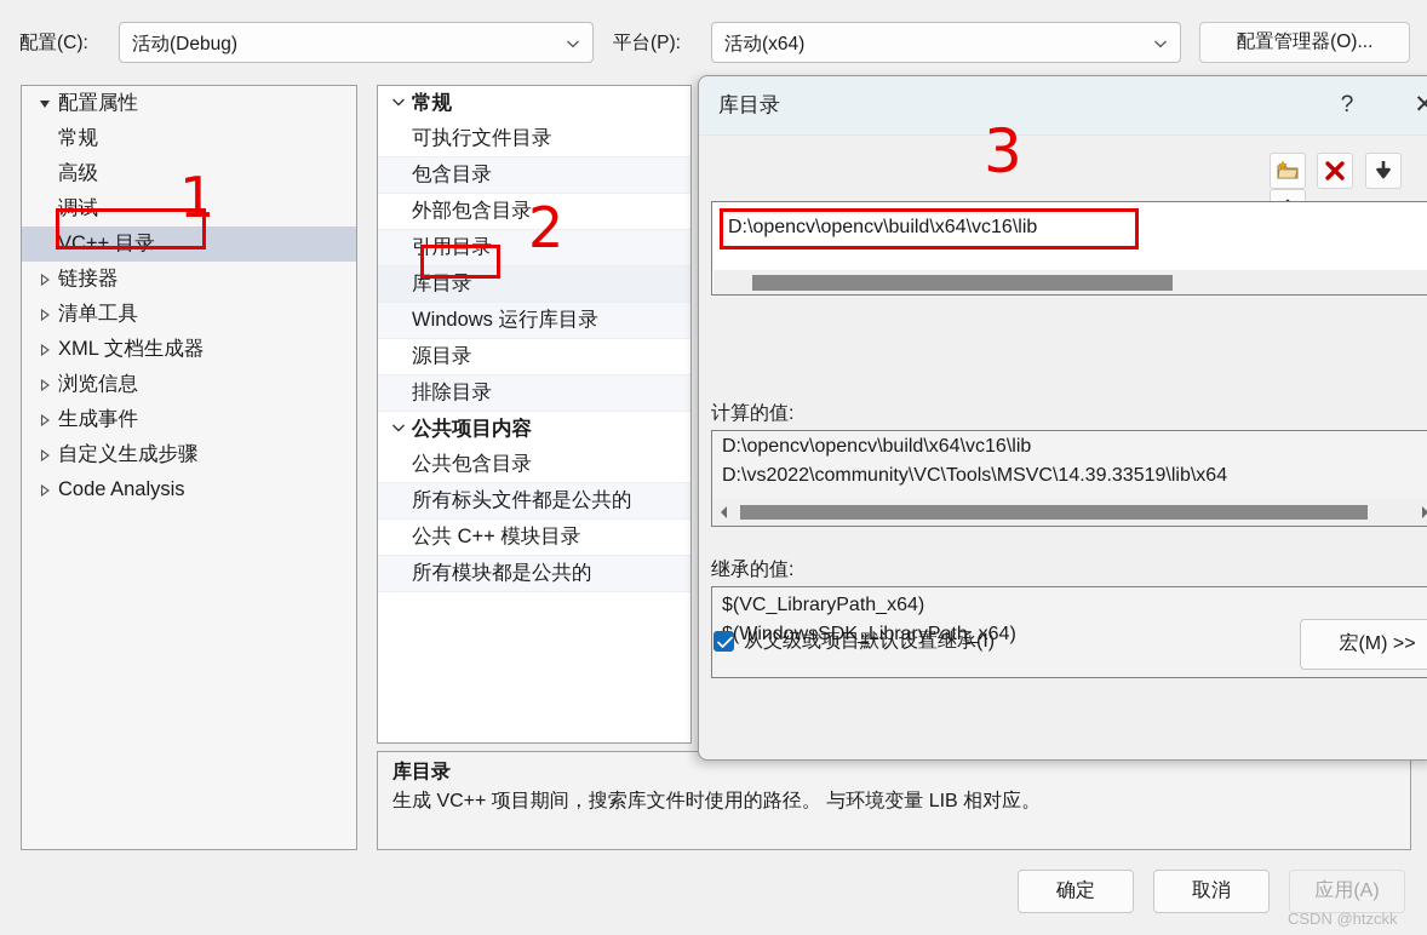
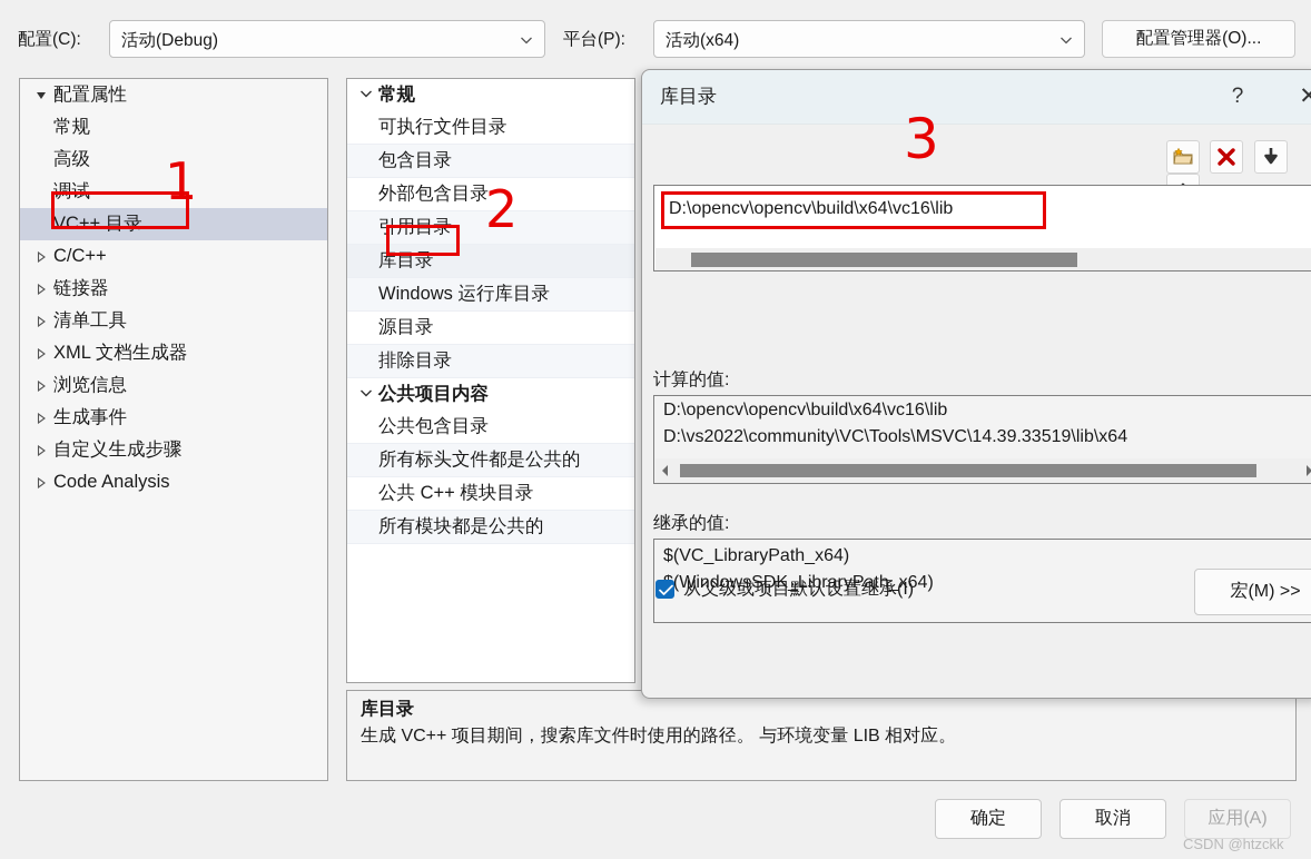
  配置(C):
  活动(Debug)
  平台(P):
  活动(x64)
  配置管理器(O)...
  配置属性
  常规
  高级
  调试
  VC++ 目录
+ C/C++
  链接器
  清单工具
  XML 文档生成器
  浏览信息
  生成事件
  自定义生成步骤
  Code Analysis
  常规
  可执行文件目录
  包含目录
  外部包含目录
  引用目录
  库目录
  Windows 运行库目录
  源目录
  排除目录
  公共项目内容
  公共包含目录
  所有标头文件都是公共的
  公共 C++ 模块目录
  所有模块都是公共的
  库目录
  生成 VC++ 项目期间，搜索库文件时使用的路径。 与环境变量 LIB 相对应。
  确定
  取消
  应用(A)
  CSDN @htzckk
  1
  2
  库目录
  ?
  ✕
  D:\opencv\opencv\build\x64\vc16\lib
  计算的值:
  D:\opencv\opencv\build\x64\vc16\lib
  D:\vs2022\community\VC\Tools\MSVC\14.39.33519\lib\x64
  继承的值:
  $(VC_LibraryPath_x64)
  (WindowsSDK_LibraryPath_x64)
  从父级或项目默认设置继承(I)
  宏(M) >>
  3
